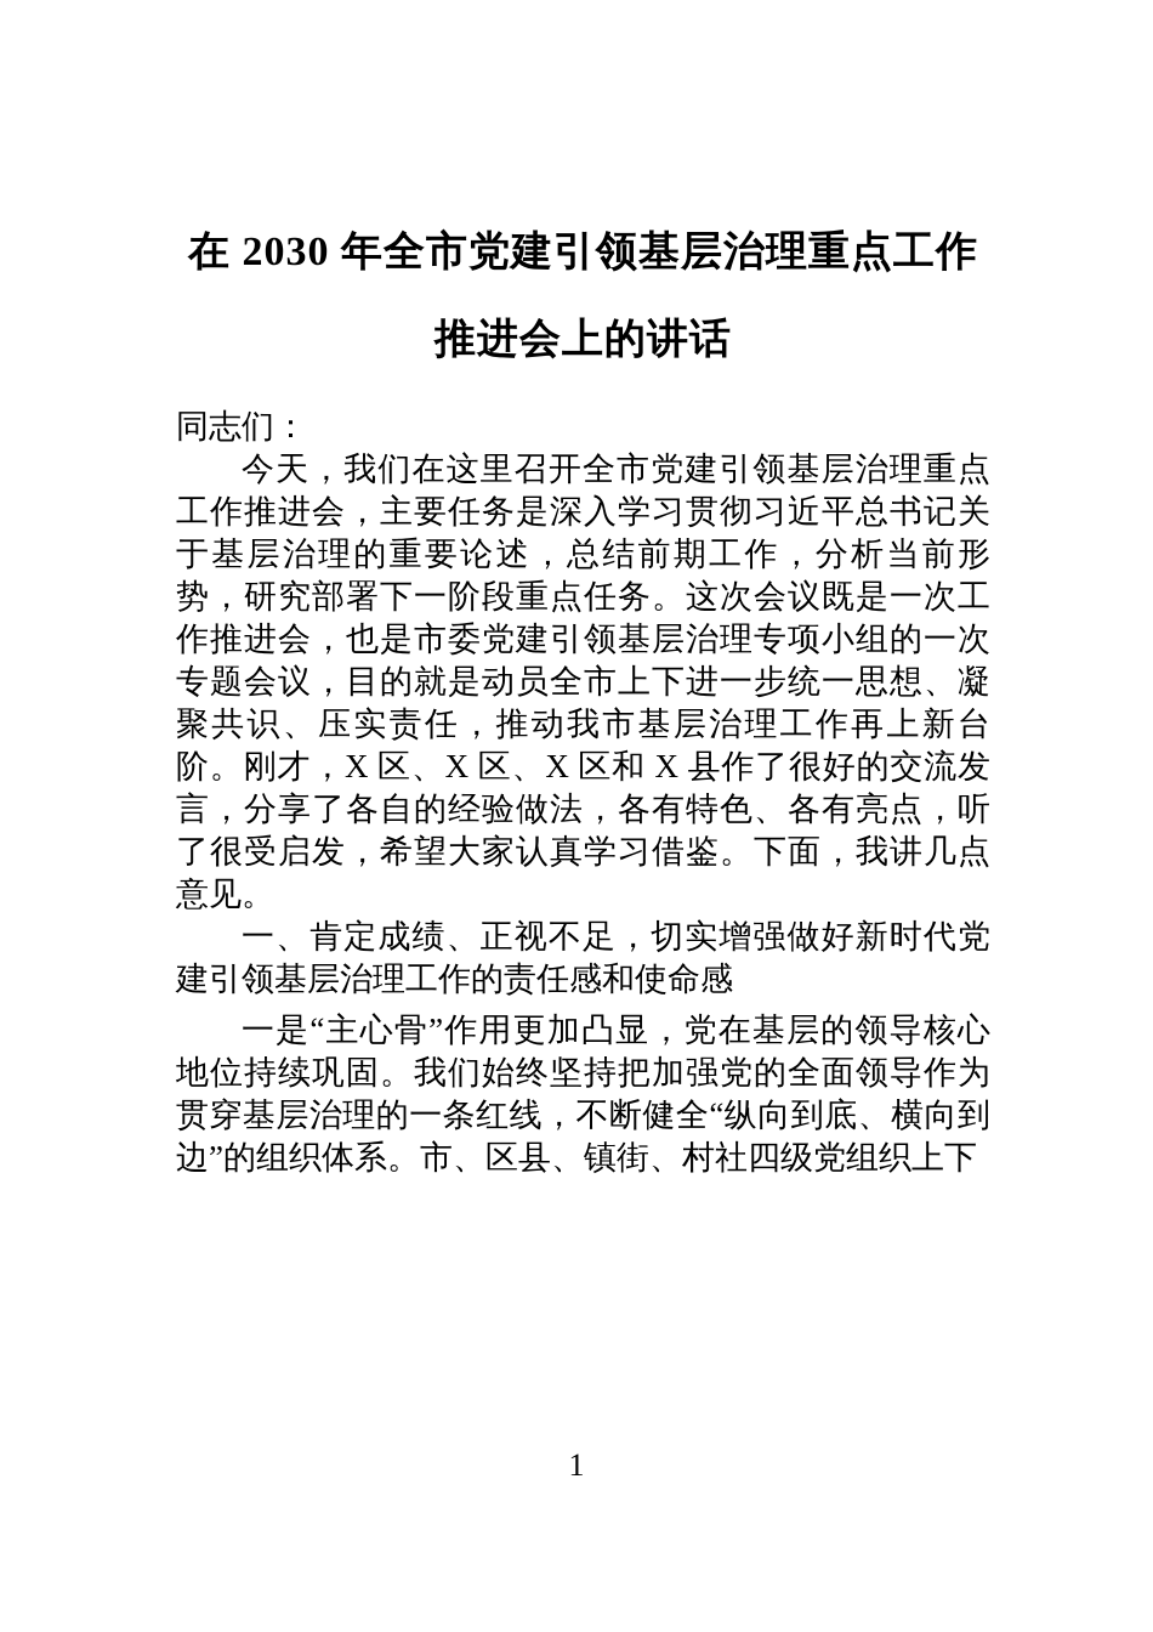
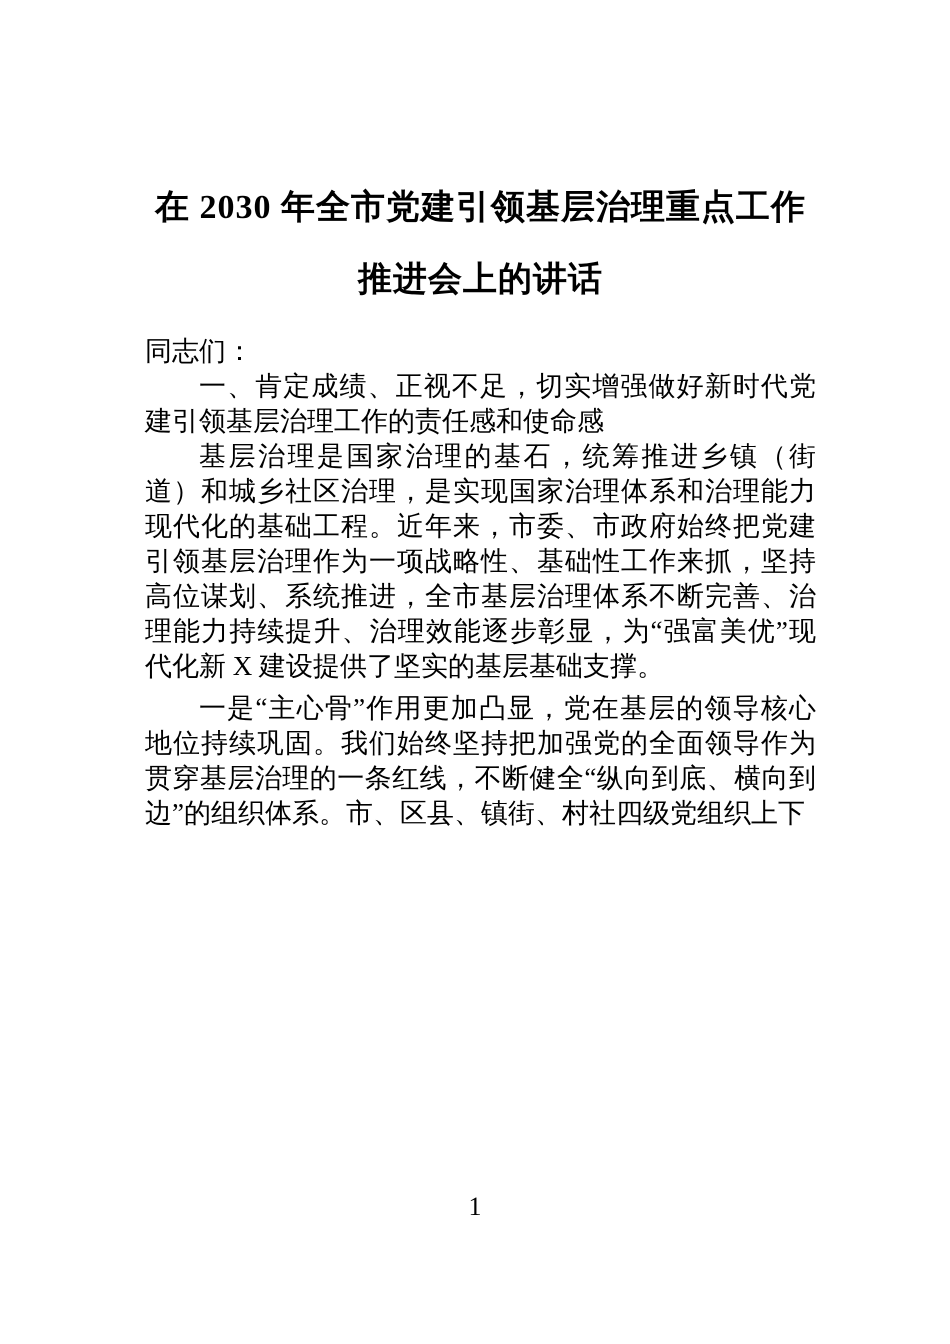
  在 2030 年全市党建引领基层治理重点工作
  推进会上的讲话
  同志们：
- 今天，我们在这里召开全市党建引领基层治理重点工作推进会，主要任务是深入学习贯彻习近平总书记关于基层治理的重要论述，总结前期工作，分析当前形势，研究部署下一阶段重点任务。这次会议既是一次工作推进会，也是市委党建引领基层治理专项小组的一次专题会议，目的就是动员全市上下进一步统一思想、凝聚共识、压实责任，推动我市基层治理工作再上新台阶。刚才，X 区、X 区、X 区和 X 县作了很好的交流发言，分享了各自的经验做法，各有特色、各有亮点，听了很受启发，希望大家认真学习借鉴。下面，我讲几点意见。
  一、肯定成绩、正视不足，切实增强做好新时代党建引领基层治理工作的责任感和使命感
+ 基层治理是国家治理的基石，统筹推进乡镇（街道）和城乡社区治理，是实现国家治理体系和治理能力现代化的基础工程。近年来，市委、市政府始终把党建引领基层治理作为一项战略性、基础性工作来抓，坚持高位谋划、系统推进，全市基层治理体系不断完善、治理能力持续提升、治理效能逐步彰显，为“强富美优”现代化新 X 建设提供了坚实的基层基础支撑。
  一是“主心骨”作用更加凸显，党在基层的领导核心地位持续巩固。我们始终坚持把加强党的全面领导作为贯穿基层治理的一条红线，不断健全“纵向到底、横向到边”的组织体系。市、区县、镇街、村社四级党组织上下
  1
